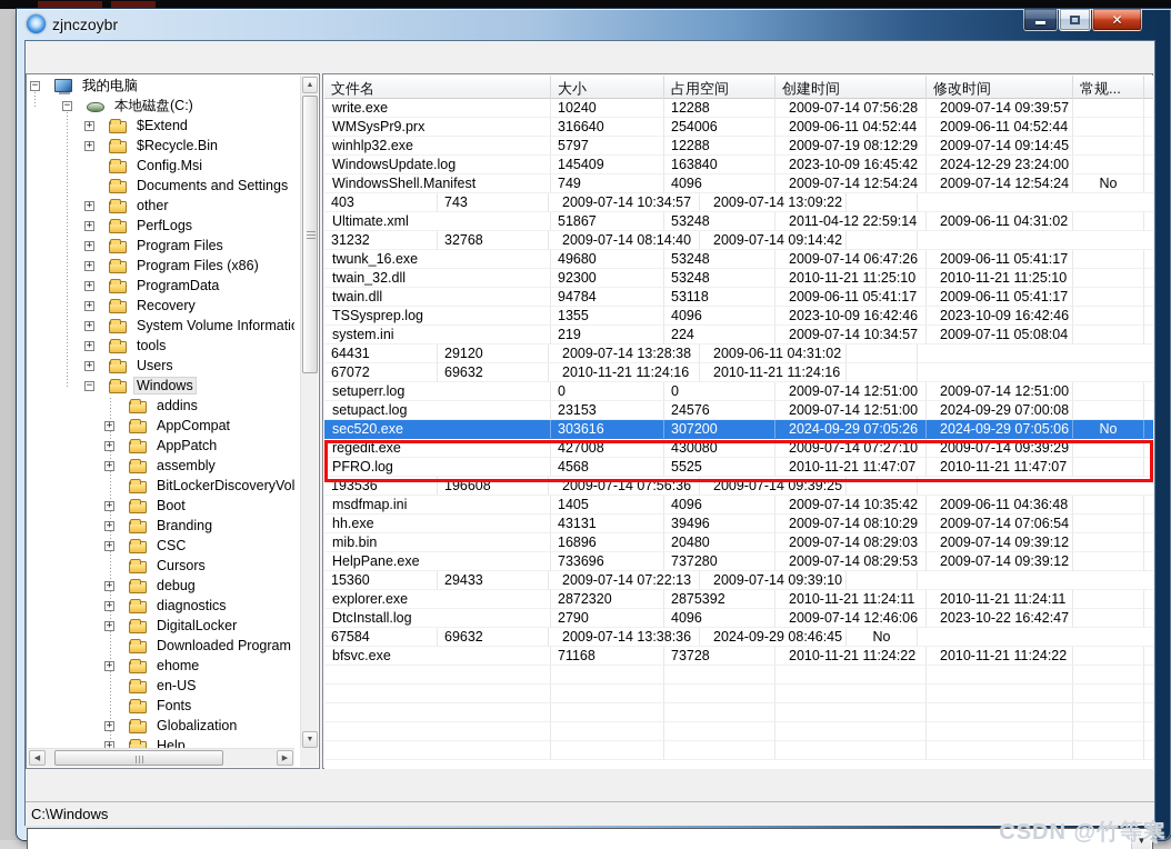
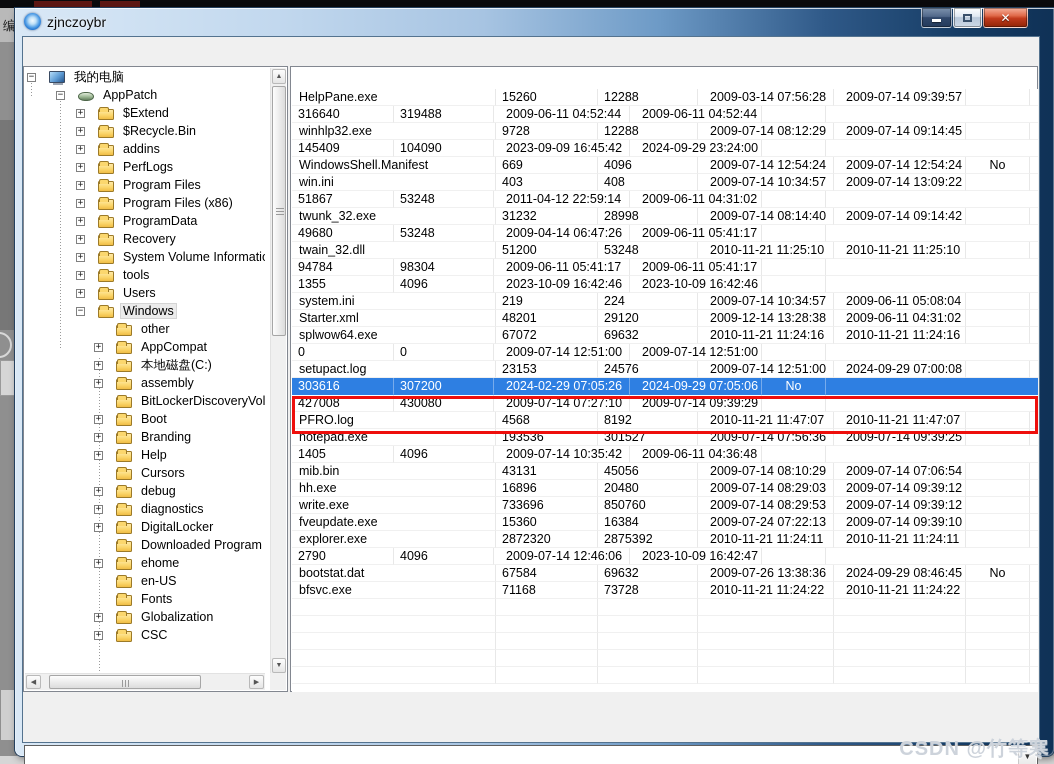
+ 编
  zjnczoybr
  ✕
  −
  我的电脑
  −
- 本地磁盘(C:)
+ AppPatch
  +
  $Extend
  +
  $Recycle.Bin
- Config.Msi
- Documents and Settings
  +
- other
+ addins
  +
  PerfLogs
  +
  Program Files
  +
  Program Files (x86)
  +
  ProgramData
  +
  Recovery
  +
  System Volume Informati
  +
  tools
  +
  Users
  −
  Windows
- addins
+ other
  +
  AppCompat
  +
- AppPatch
+ 本地磁盘(C:)
  +
  assembly
  BitLockerDiscoveryVol
  +
  Boot
  +
  Branding
  +
- CSC
+ Help
  Cursors
  +
  debug
  +
  diagnostics
  +
  DigitalLocker
  Downloaded Program
  +
  ehome
  en-US
  Fonts
  +
  Globalization
  +
- Help
+ CSC
- 文件名
- 大小
- 占用空间
- 创建时间
- 修改时间
- 常规...
- write.exe
+ HelpPane.exe
- 10240
+ 15260
  12288
- 2009-07-14 07:56:28
+ 2009-03-14 07:56:28
  2009-07-14 09:39:57
- WMSysPr9.prx
  316640
- 254006
+ 319488
  2009-06-11 04:52:44
  2009-06-11 04:52:44
  winhlp32.exe
- 5797
+ 9728
  12288
- 2009-07-19 08:12:29
+ 2009-07-14 08:12:29
  2009-07-14 09:14:45
- WindowsUpdate.log
  145409
- 163840
+ 104090
- 2023-10-09 16:45:42
+ 2023-09-09 16:45:42
- 2024-12-29 23:24:00
+ 2024-09-29 23:24:00
  WindowsShell.Manifest
- 749
+ 669
  4096
  2009-07-14 12:54:24
  2009-07-14 12:54:24
  No
+ win.ini
  403
- 743
+ 408
  2009-07-14 10:34:57
  2009-07-14 13:09:22
- Ultimate.xml
  51867
  53248
  2011-04-12 22:59:14
  2009-06-11 04:31:02
+ twunk_32.exe
  31232
- 32768
+ 28998
  2009-07-14 08:14:40
  2009-07-14 09:14:42
- twunk_16.exe
  49680
  53248
- 2009-07-14 06:47:26
+ 2009-04-14 06:47:26
  2009-06-11 05:41:17
  twain_32.dll
- 92300
+ 51200
  53248
  2010-11-21 11:25:10
  2010-11-21 11:25:10
- twain.dll
  94784
- 53118
+ 98304
  2009-06-11 05:41:17
  2009-06-11 05:41:17
- TSSysprep.log
  1355
  4096
  2023-10-09 16:42:46
  2023-10-09 16:42:46
  system.ini
  219
  224
  2009-07-14 10:34:57
- 2009-07-11 05:08:04
+ 2009-06-11 05:08:04
+ Starter.xml
- 64431
+ 48201
  29120
- 2009-07-14 13:28:38
+ 2009-12-14 13:28:38
  2009-06-11 04:31:02
+ splwow64.exe
  67072
  69632
  2010-11-21 11:24:16
  2010-11-21 11:24:16
- setuperr.log
  0
  0
  2009-07-14 12:51:00
  2009-07-14 12:51:00
  setupact.log
  23153
  24576
  2009-07-14 12:51:00
  2024-09-29 07:00:08
- sec520.exe
  303616
  307200
- 2024-09-29 07:05:26
+ 2024-02-29 07:05:26
  2024-09-29 07:05:06
  No
- regedit.exe
  427008
  430080
  2009-07-14 07:27:10
  2009-07-14 09:39:29
  PFRO.log
  4568
- 5525
+ 8192
  2010-11-21 11:47:07
  2010-11-21 11:47:07
+ notepad.exe
  193536
- 196608
+ 301527
  2009-07-14 07:56:36
  2009-07-14 09:39:25
- msdfmap.ini
  1405
  4096
  2009-07-14 10:35:42
  2009-06-11 04:36:48
- hh.exe
+ mib.bin
  43131
- 39496
+ 45056
  2009-07-14 08:10:29
  2009-07-14 07:06:54
- mib.bin
+ hh.exe
  16896
  20480
  2009-07-14 08:29:03
  2009-07-14 09:39:12
- HelpPane.exe
+ write.exe
  733696
- 737280
+ 850760
  2009-07-14 08:29:53
  2009-07-14 09:39:12
+ fveupdate.exe
  15360
- 29433
+ 16384
- 2009-07-14 07:22:13
+ 2009-07-24 07:22:13
  2009-07-14 09:39:10
  explorer.exe
  2872320
  2875392
  2010-11-21 11:24:11
  2010-11-21 11:24:11
- DtcInstall.log
  2790
  4096
  2009-07-14 12:46:06
- 2023-10-22 16:42:47
+ 2023-10-09 16:42:47
+ bootstat.dat
  67584
  69632
- 2009-07-14 13:38:36
+ 2009-07-26 13:38:36
  2024-09-29 08:46:45
  No
  bfsvc.exe
  71168
  73728
  2010-11-21 11:24:22
  2010-11-21 11:24:22
- C:\Windows
  ▼
  CSDN @竹等寒
